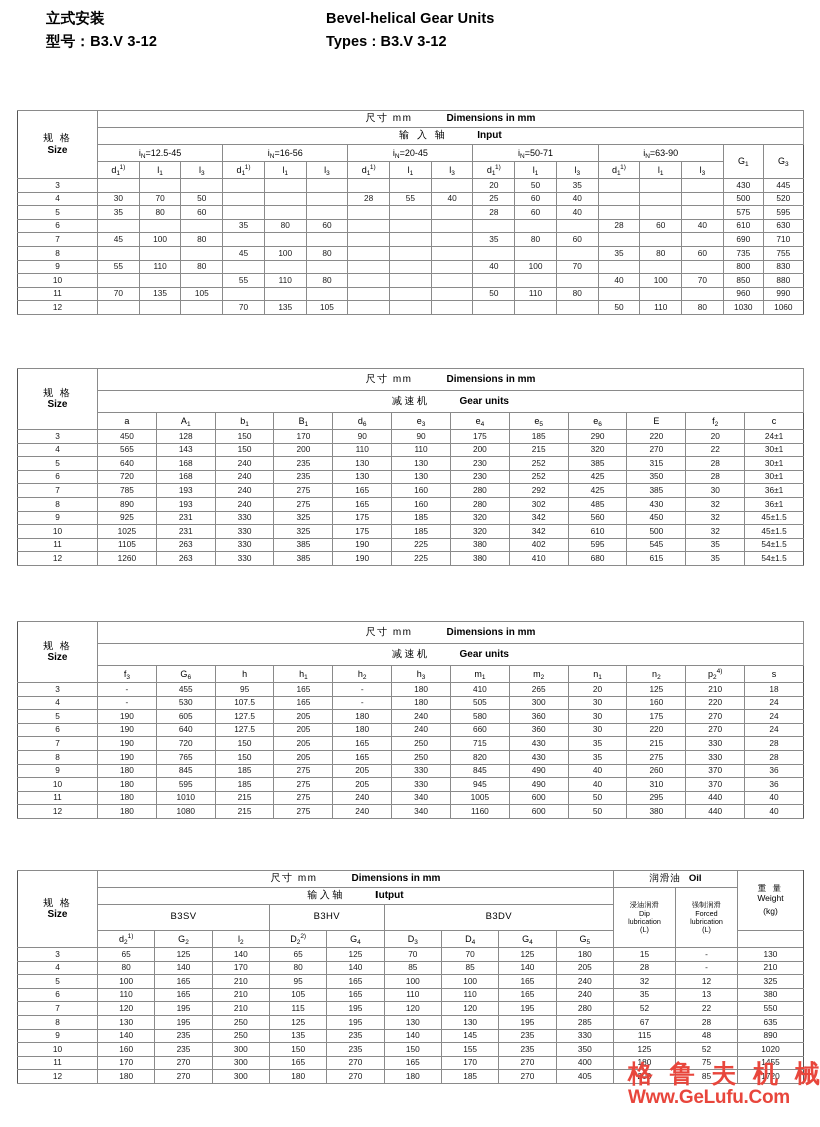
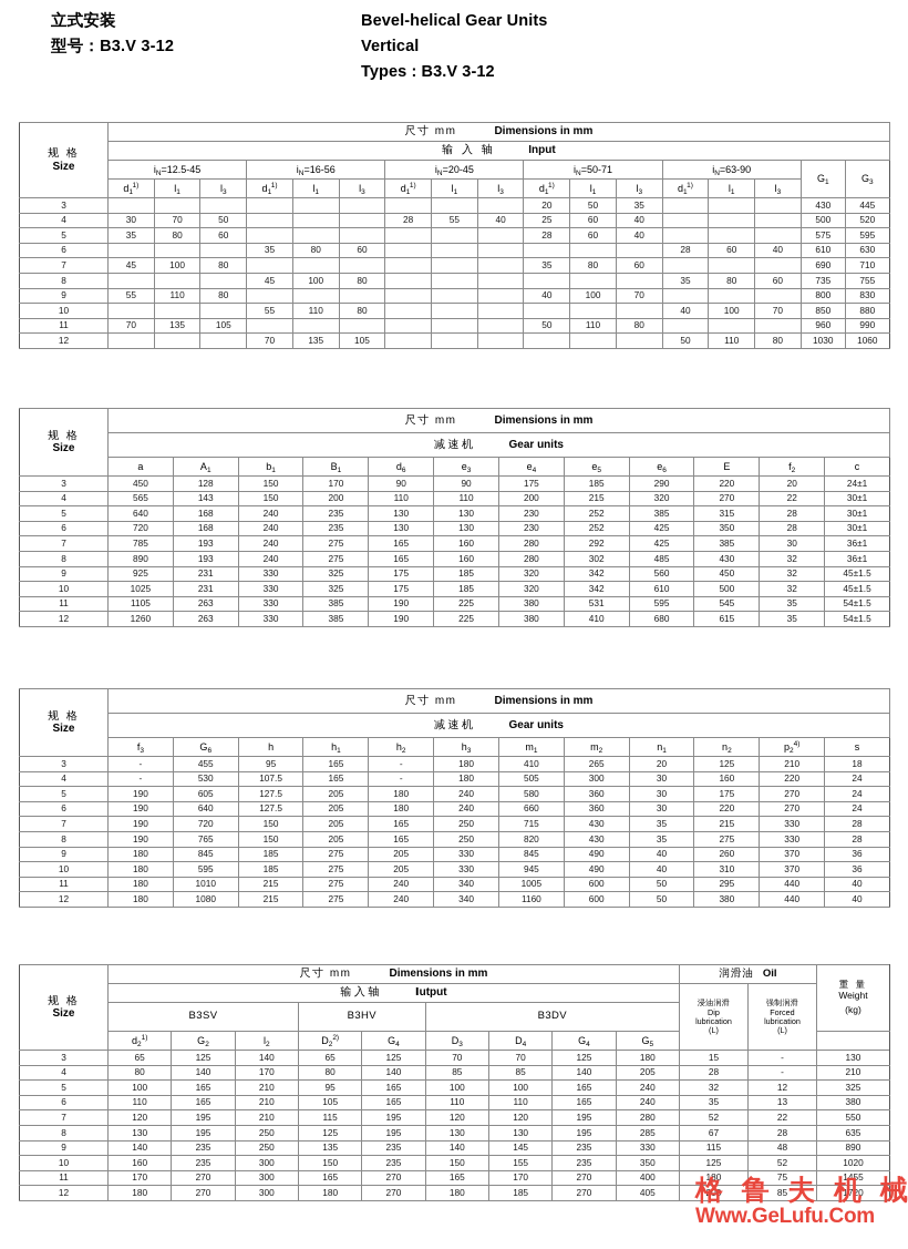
  立式安装
  型号：B3.V 3-12
  Bevel-helical Gear Units
+ Vertical
  Types : B3.V 3-12
  规 格Size	尺寸 mm Dimensions in mm
  输 入 轴 Input
  i =12.5-45	i =16-56	i =20-45	i =50-71	i =63-90	G	G
  3										20	50	35				430	445
  4	30	70	50				28	55	40	25	60	40				500	520
  5	35	80	60							28	60	40				575	595
  6				35	80	60							28	60	40	610	630
  7	45	100	80							35	80	60				690	710
  8				45	100	80							35	80	60	735	755
  9	55	110	80							40	100	70				800	830
  10				55	110	80							40	100	70	850	880
  11	70	135	105							50	110	80				960	990
  12				70	135	105							50	110	80	1030	1060
  规 格Size	尺寸 mm Dimensions in mm
  减速机 Gear units
  3	450	128	150	170	90	90	175	185	290	220	20	24±1
  4	565	143	150	200	110	110	200	215	320	270	22	30±1
  5	640	168	240	235	130	130	230	252	385	315	28	30±1
  6	720	168	240	235	130	130	230	252	425	350	28	30±1
  7	785	193	240	275	165	160	280	292	425	385	30	36±1
  8	890	193	240	275	165	160	280	302	485	430	32	36±1
  9	925	231	330	325	175	185	320	342	560	450	32	45±1.5
  10	1025	231	330	325	175	185	320	342	610	500	32	45±1.5
- 11	1105	263	330	385	190	225	380	402	595	545	35	54±1.5
+ 11	1105	263	330	385	190	225	380	531	595	545	35	54±1.5
  12	1260	263	330	385	190	225	380	410	680	615	35	54±1.5
  规 格Size	尺寸 mm Dimensions in mm
  减速机 Gear units
  3	-	455	95	165	-	180	410	265	20	125	210	18
  4	-	530	107.5	165	-	180	505	300	30	160	220	24
  5	190	605	127.5	205	180	240	580	360	30	175	270	24
  6	190	640	127.5	205	180	240	660	360	30	220	270	24
  7	190	720	150	205	165	250	715	430	35	215	330	28
  8	190	765	150	205	165	250	820	430	35	275	330	28
  9	180	845	185	275	205	330	845	490	40	260	370	36
  10	180	595	185	275	205	330	945	490	40	310	370	36
  11	180	1010	215	275	240	340	1005	600	50	295	440	40
  12	180	1080	215	275	240	340	1160	600	50	380	440	40
  规 格Size	尺寸 mm Dimensions in mm	润滑油 Oil	重 量Weight(kg)
  输入轴 Ⅰutput	Diplubrication(L)	Forcedlubrication(L)
  B3SV	B3HV	B3DV
  3	65	125	140	65	125	70	70	125	180	15	-	130
  4	80	140	170	80	140	85	85	140	205	28	-	210
  5	100	165	210	95	165	100	100	165	240	32	12	325
  6	110	165	210	105	165	110	110	165	240	35	13	380
  7	120	195	210	115	195	120	120	195	280	52	22	550
  8	130	195	250	125	195	130	130	195	285	67	28	635
  9	140	235	250	135	235	140	145	235	330	115	48	890
  10	160	235	300	150	235	150	155	235	350	125	52	1020
  11	170	270	300	165	270	165	170	270	400	180	75	1455
  12	180	270	300	180	270	180	185	270	405	200	85	1720
  格 鲁 夫 机 械
  Www.GeLufu.Com
